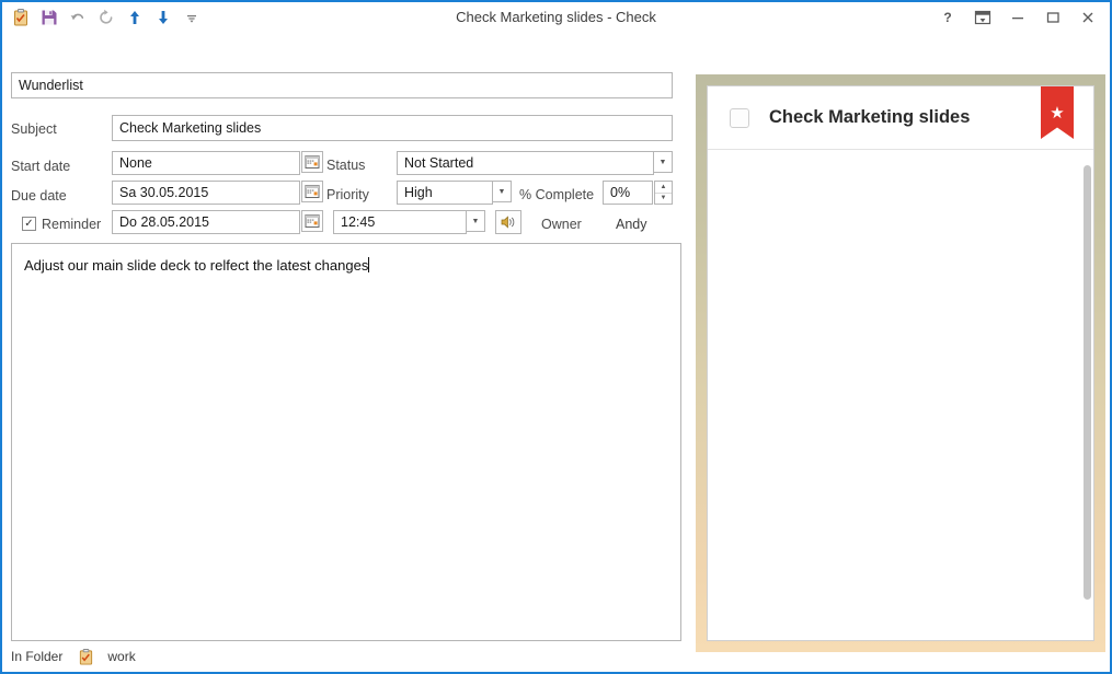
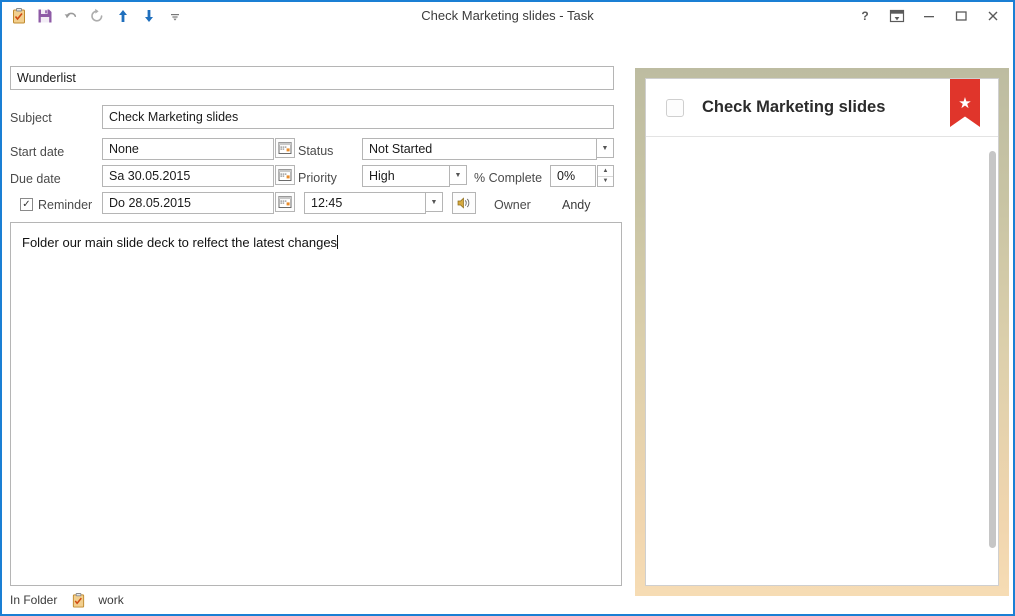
- Check Marketing slides - Check
+ Check Marketing slides - Task
  ?
  Wunderlist
  Subject
  Check Marketing slides
  Start date
  None
  Status
  Not Started
  Due date
  Sa 30.05.2015
  Priority
  High
  % Complete
  0%
  ✓
  Reminder
  Do 28.05.2015
  12:45
  Owner
  Andy
- Adjust our main slide deck to relfect the latest changes
+ Folder our main slide deck to relfect the latest changes
  In Folder
  work
  Check Marketing slides
  ★
